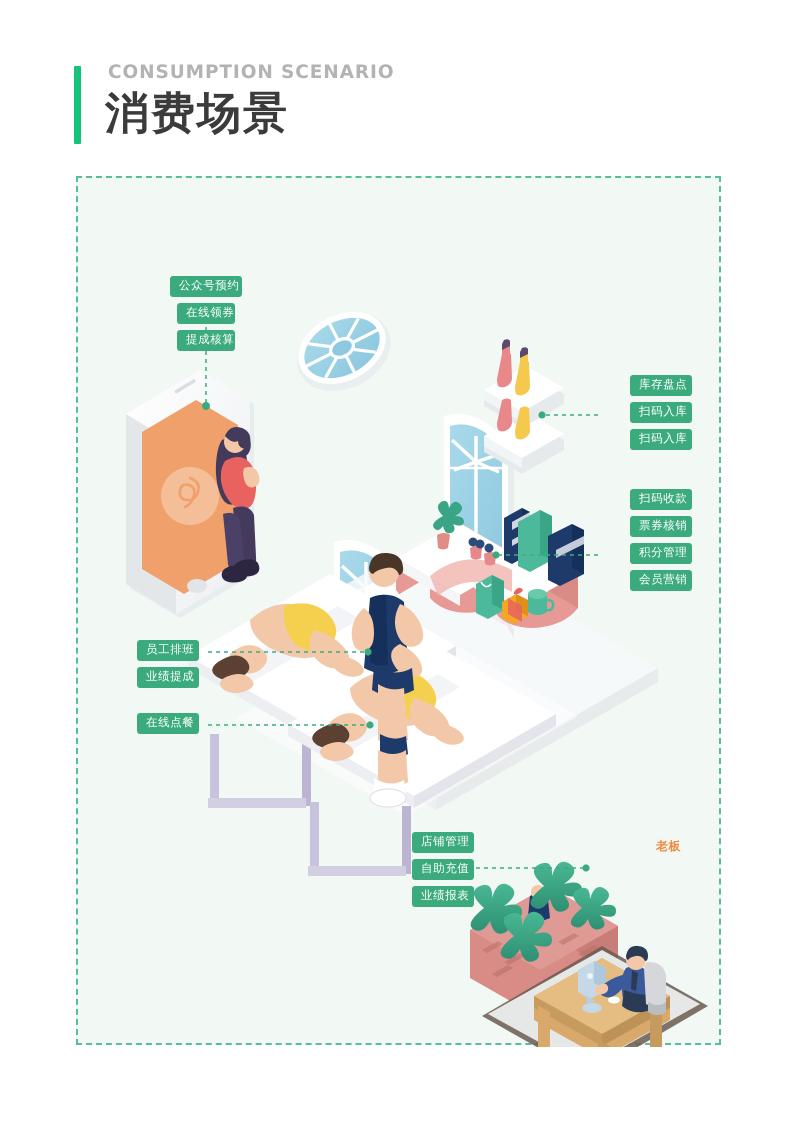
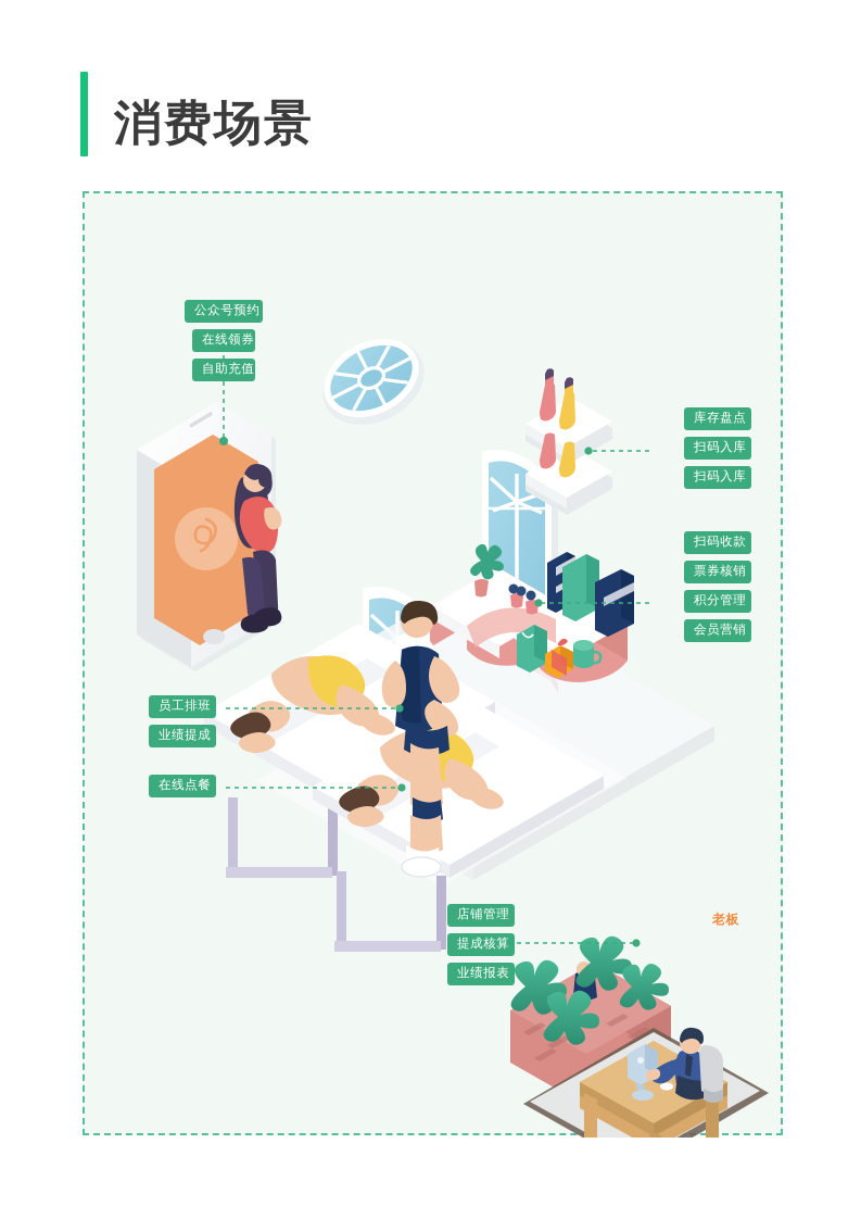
- CONSUMPTION SCENARIO
  消费场景
  老板
  公众号预约
  在线领券
- 提成核算
+ 自助充值
  库存盘点
  扫码入库
  扫码入库
  扫码收款
  票券核销
  积分管理
  会员营销
  员工排班
  业绩提成
  在线点餐
  店铺管理
- 自助充值
+ 提成核算
  业绩报表
